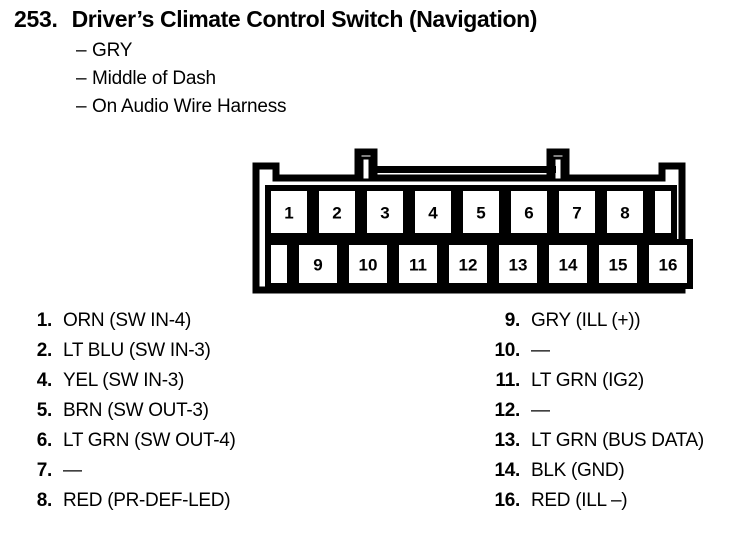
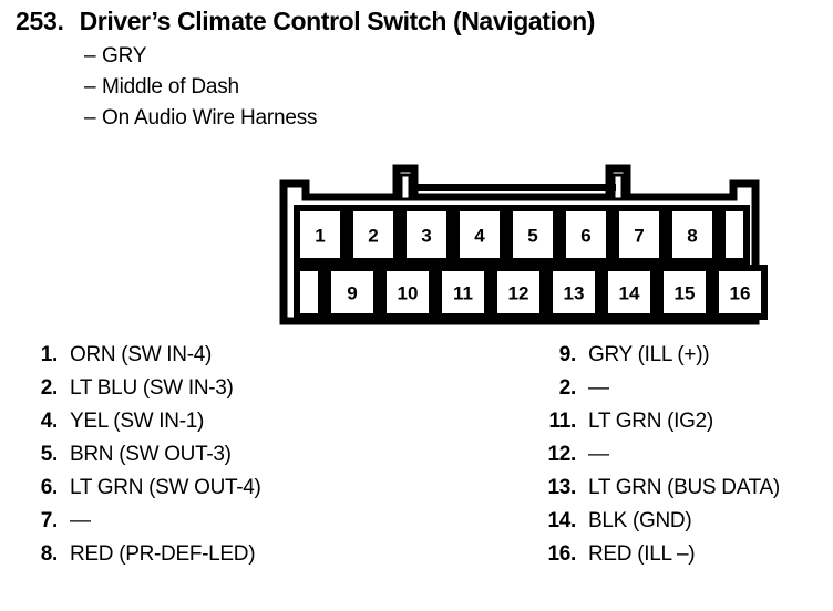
  253. Driver’s Climate Control Switch (Navigation)
  – GRY
  – Middle of Dash
  – On Audio Wire Harness
  1
  2
  3
  4
  5
  6
  7
  8
  9
  10
  11
  12
  13
  14
  15
  16
  1. ORN (SW IN-4)
  2. LT BLU (SW IN-3)
- 4. YEL (SW IN-3)
+ 4. YEL (SW IN-1)
  5. BRN (SW OUT-3)
  6. LT GRN (SW OUT-4)
  7. —
  8. RED (PR-DEF-LED)
  9. GRY (ILL (+))
- 10. —
+ 2. —
  11. LT GRN (IG2)
  12. —
  13. LT GRN (BUS DATA)
  14. BLK (GND)
  16. RED (ILL –)
